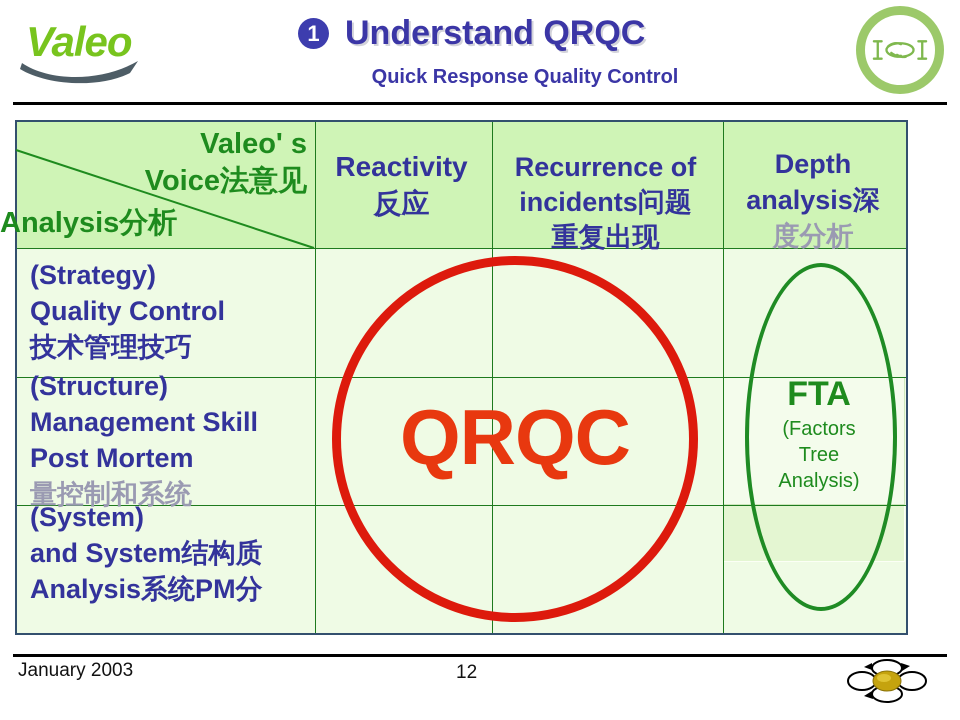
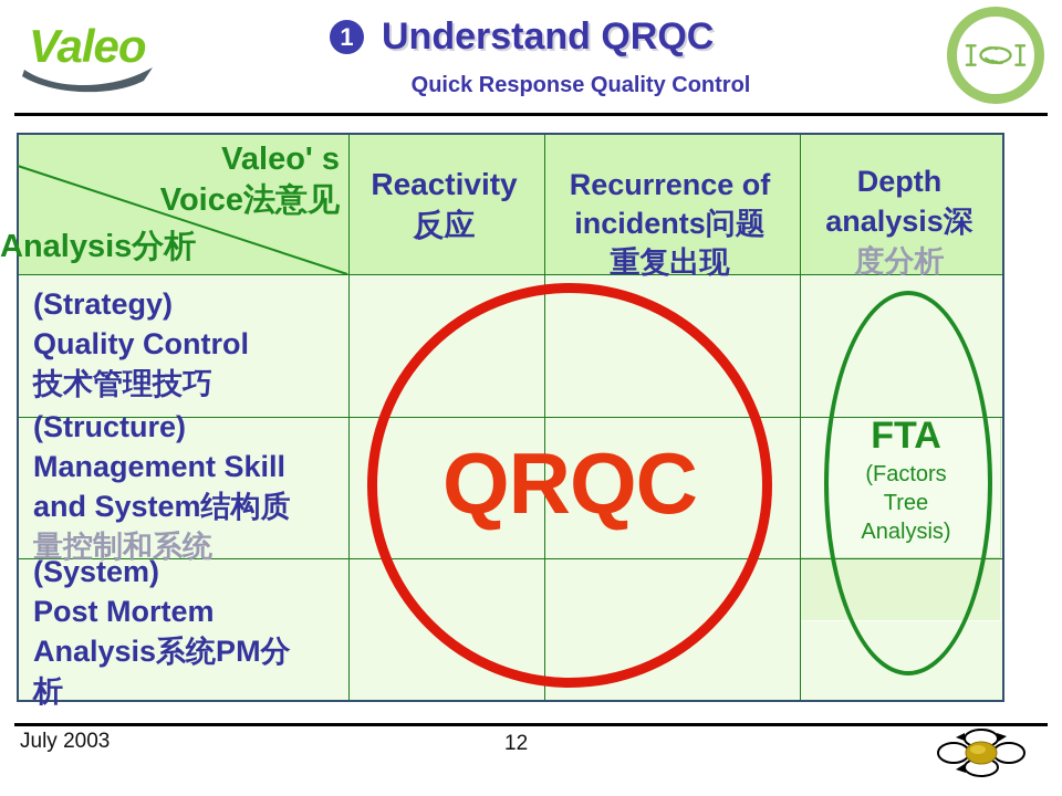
  Valeo
  1
  Understand QRQC
  Quick Response Quality Control
  Valeo' s
  Voice法意见
  Analysis分析
  Reactivity
  反应
  Recurrence of
  incidents问题
  重复出现
  Depth
  analysis深
  度分析
  (Strategy)
  Quality Control
  技术管理技巧
  (Structure)
  Management Skill
- Post Mortem
+ and System结构质
  量控制和系统
  (System)
- and System结构质
+ Post Mortem
  Analysis系统PM分
+ 析
  FTA
  (Factors
  Tree
  Analysis)
  QRQC
- January 2003
+ July 2003
  12
